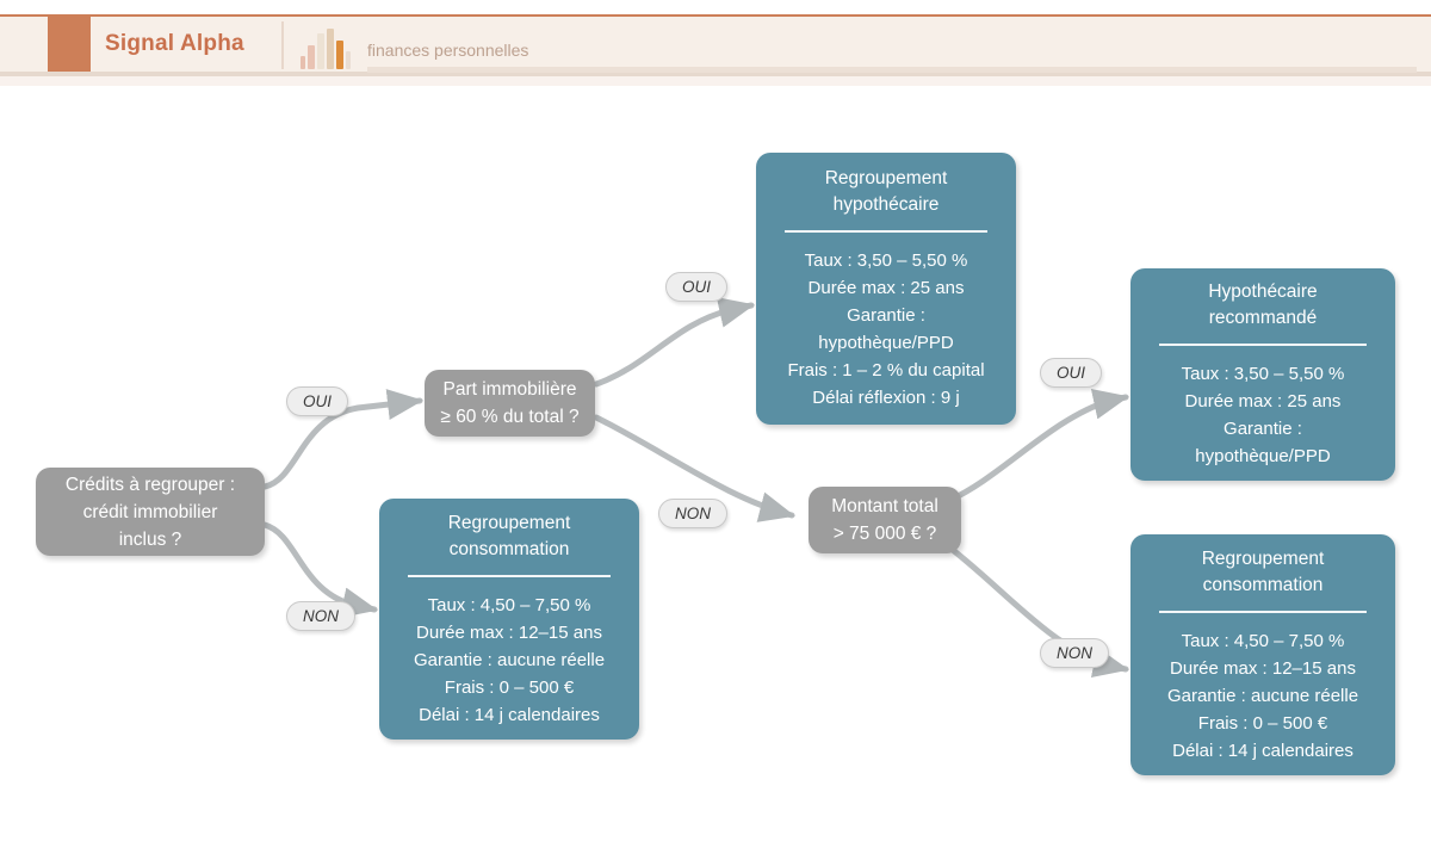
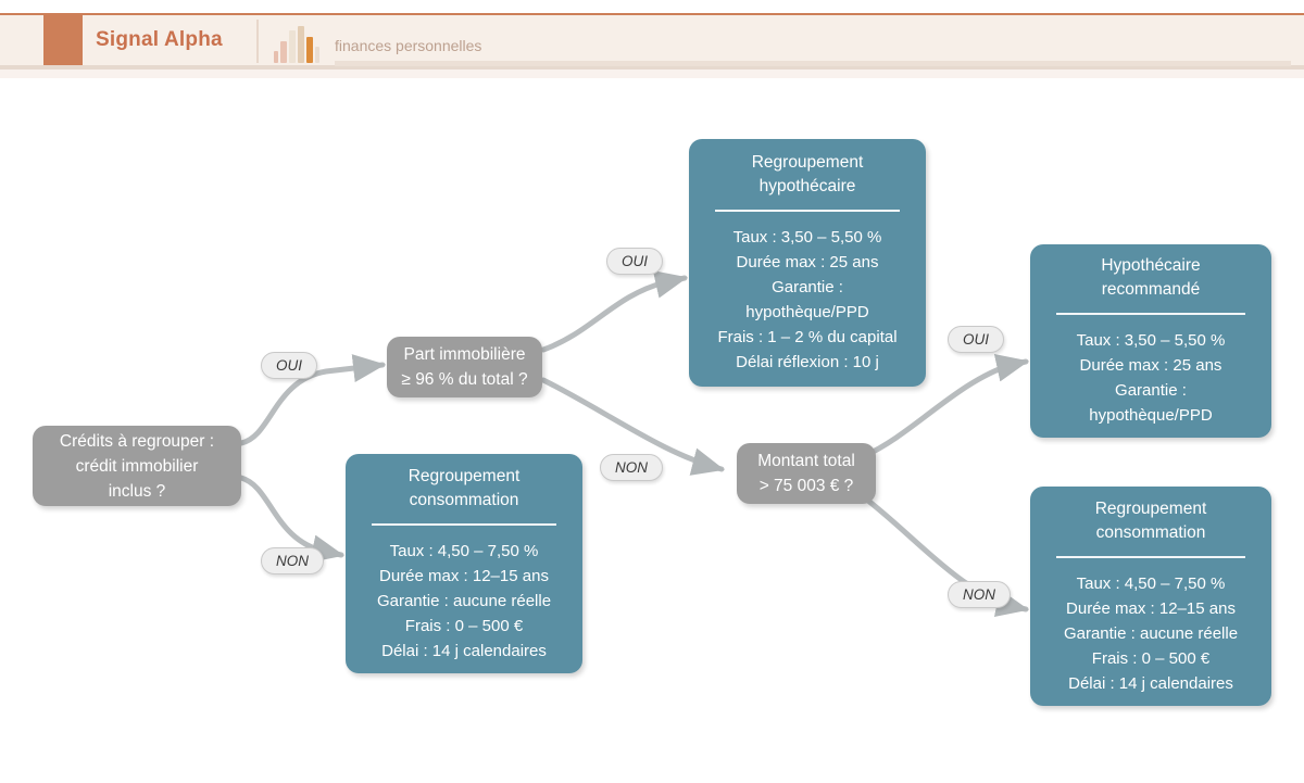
  Signal Alpha
  finances personnelles
  Crédits à regrouper :
  crédit immobilier
  inclus ?
  Part immobilière
- ≥ 60 % du total ?
+ ≥ 96 % du total ?
  Montant total
- > 75 000 € ?
+ > 75 003 € ?
  Regroupement
  hypothécaire
  Taux : 3,50 – 5,50 %
  Durée max : 25 ans
  Garantie :
  hypothèque/PPD
  Frais : 1 – 2 % du capital
- Délai réflexion : 9 j
+ Délai réflexion : 10 j
  Regroupement
  consommation
  Taux : 4,50 – 7,50 %
  Durée max : 12–15 ans
  Garantie : aucune réelle
  Frais : 0 – 500 €
  Délai : 14 j calendaires
  Hypothécaire
  recommandé
  Taux : 3,50 – 5,50 %
  Durée max : 25 ans
  Garantie :
  hypothèque/PPD
  Regroupement
  consommation
  Taux : 4,50 – 7,50 %
  Durée max : 12–15 ans
  Garantie : aucune réelle
  Frais : 0 – 500 €
  Délai : 14 j calendaires
  OUI
  NON
  OUI
  NON
  OUI
  NON
